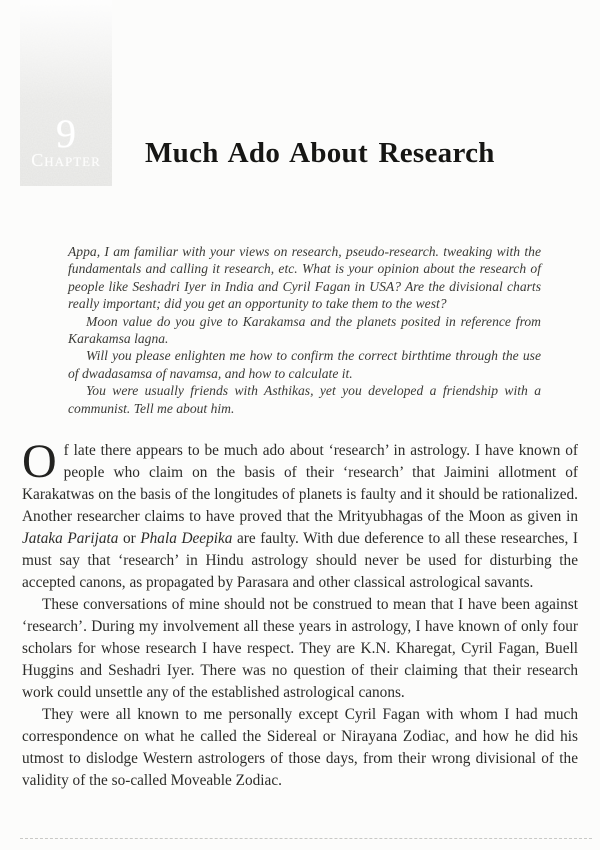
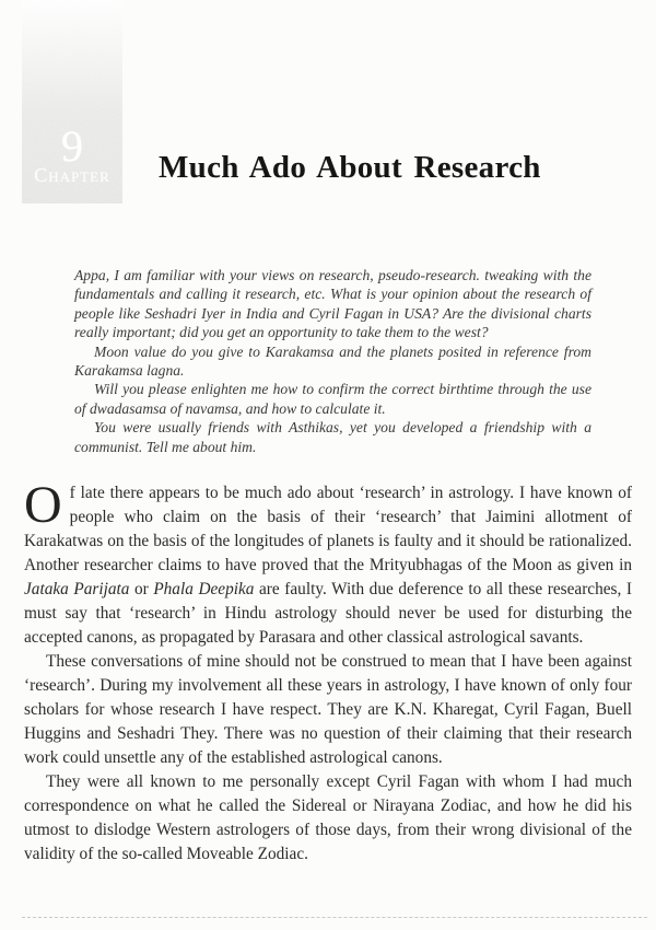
  9
  Chapter
  Much Ado About Research
  Appa, I am familiar with your views on research, pseudo-research. tweaking with the fundamentals and calling it research, etc. What is your opinion about the research of people like Seshadri Iyer in India and Cyril Fagan in USA? Are the divisional charts really important; did you get an opportunity to take them to the west?
  Moon value do you give to Karakamsa and the planets posited in reference from Karakamsa lagna.
  Will you please enlighten me how to confirm the correct birthtime through the use of dwadasamsa of navamsa, and how to calculate it.
  You were usually friends with Asthikas, yet you developed a friendship with a communist. Tell me about him.
  O
  f late there appears to be much ado about ‘research’ in astrology. I have known of people who claim on the basis of their ‘research’ that Jaimini allotment of Karakatwas on the basis of the longitudes of planets is faulty and it should be rationalized. Another researcher claims to have proved that the Mrityubhagas of the Moon as given in Jataka Parijata or Phala Deepika are faulty. With due deference to all these researches, I must say that ‘research’ in Hindu astrology should never be used for disturbing the accepted canons, as propagated by Parasara and other classical astrological savants.
- These conversations of mine should not be construed to mean that I have been against ‘research’. During my involvement all these years in astrology, I have known of only four scholars for whose research I have respect. They are K.N. Kharegat, Cyril Fagan, Buell Huggins and Seshadri Iyer. There was no question of their claiming that their research work could unsettle any of the established astrological canons.
+ These conversations of mine should not be construed to mean that I have been against ‘research’. During my involvement all these years in astrology, I have known of only four scholars for whose research I have respect. They are K.N. Kharegat, Cyril Fagan, Buell Huggins and Seshadri They. There was no question of their claiming that their research work could unsettle any of the established astrological canons.
  They were all known to me personally except Cyril Fagan with whom I had much correspondence on what he called the Sidereal or Nirayana Zodiac, and how he did his utmost to dislodge Western astrologers of those days, from their wrong divisional of the validity of the so-called Moveable Zodiac.
